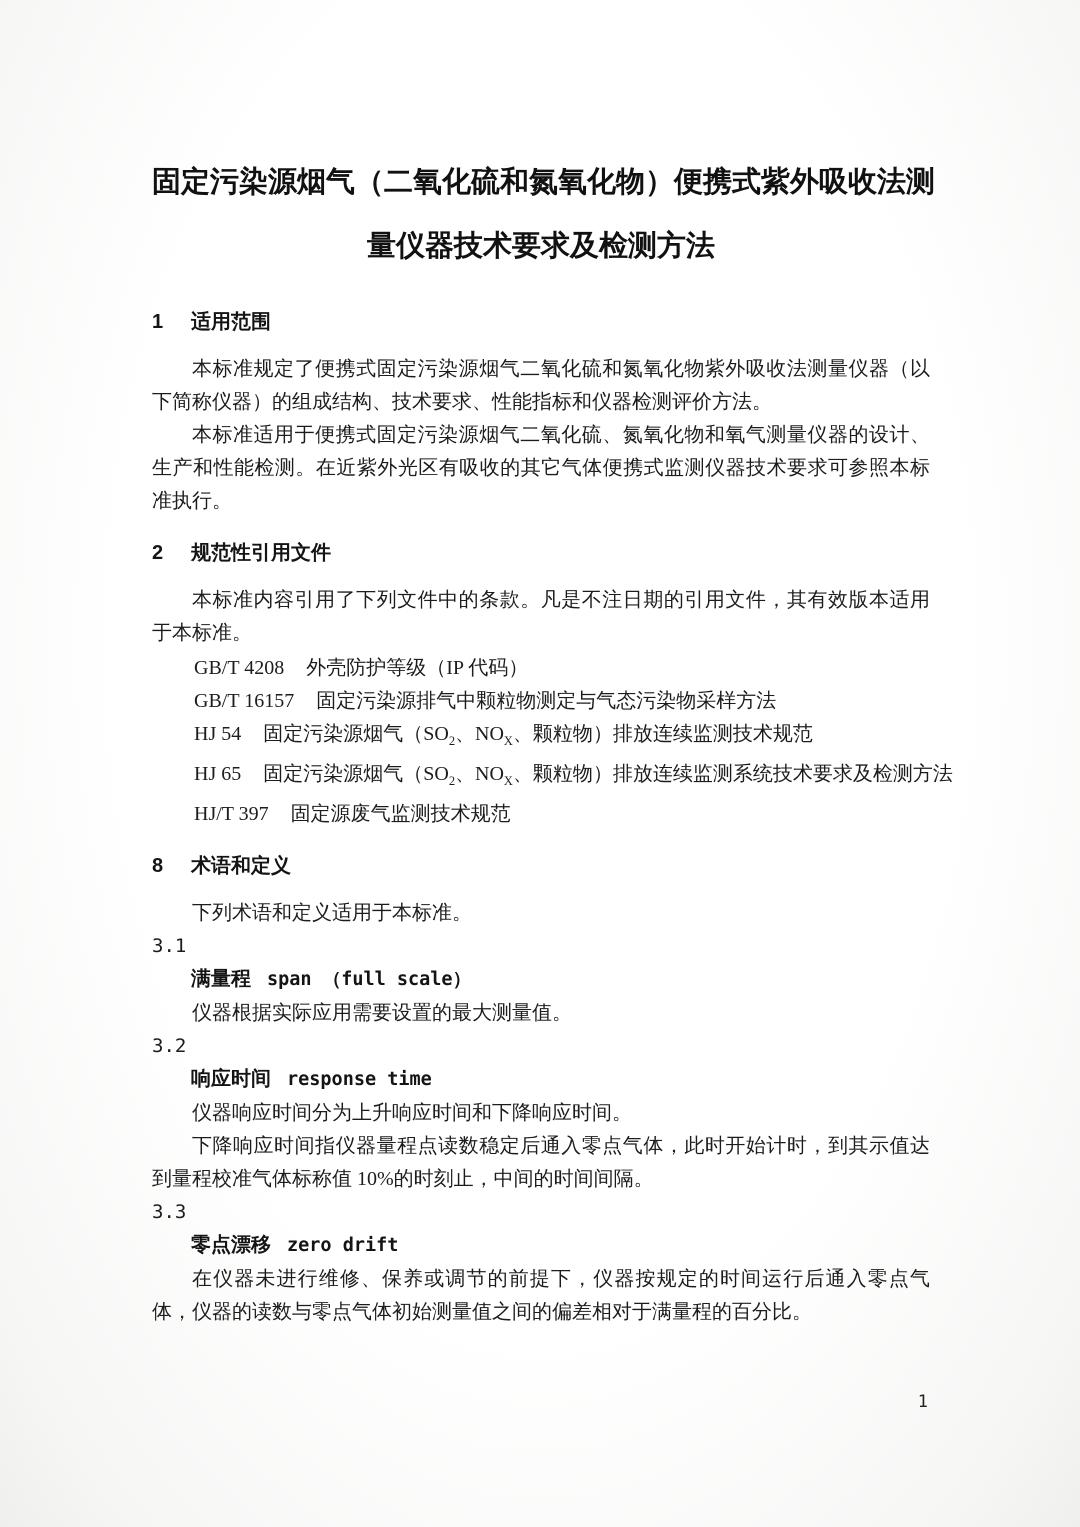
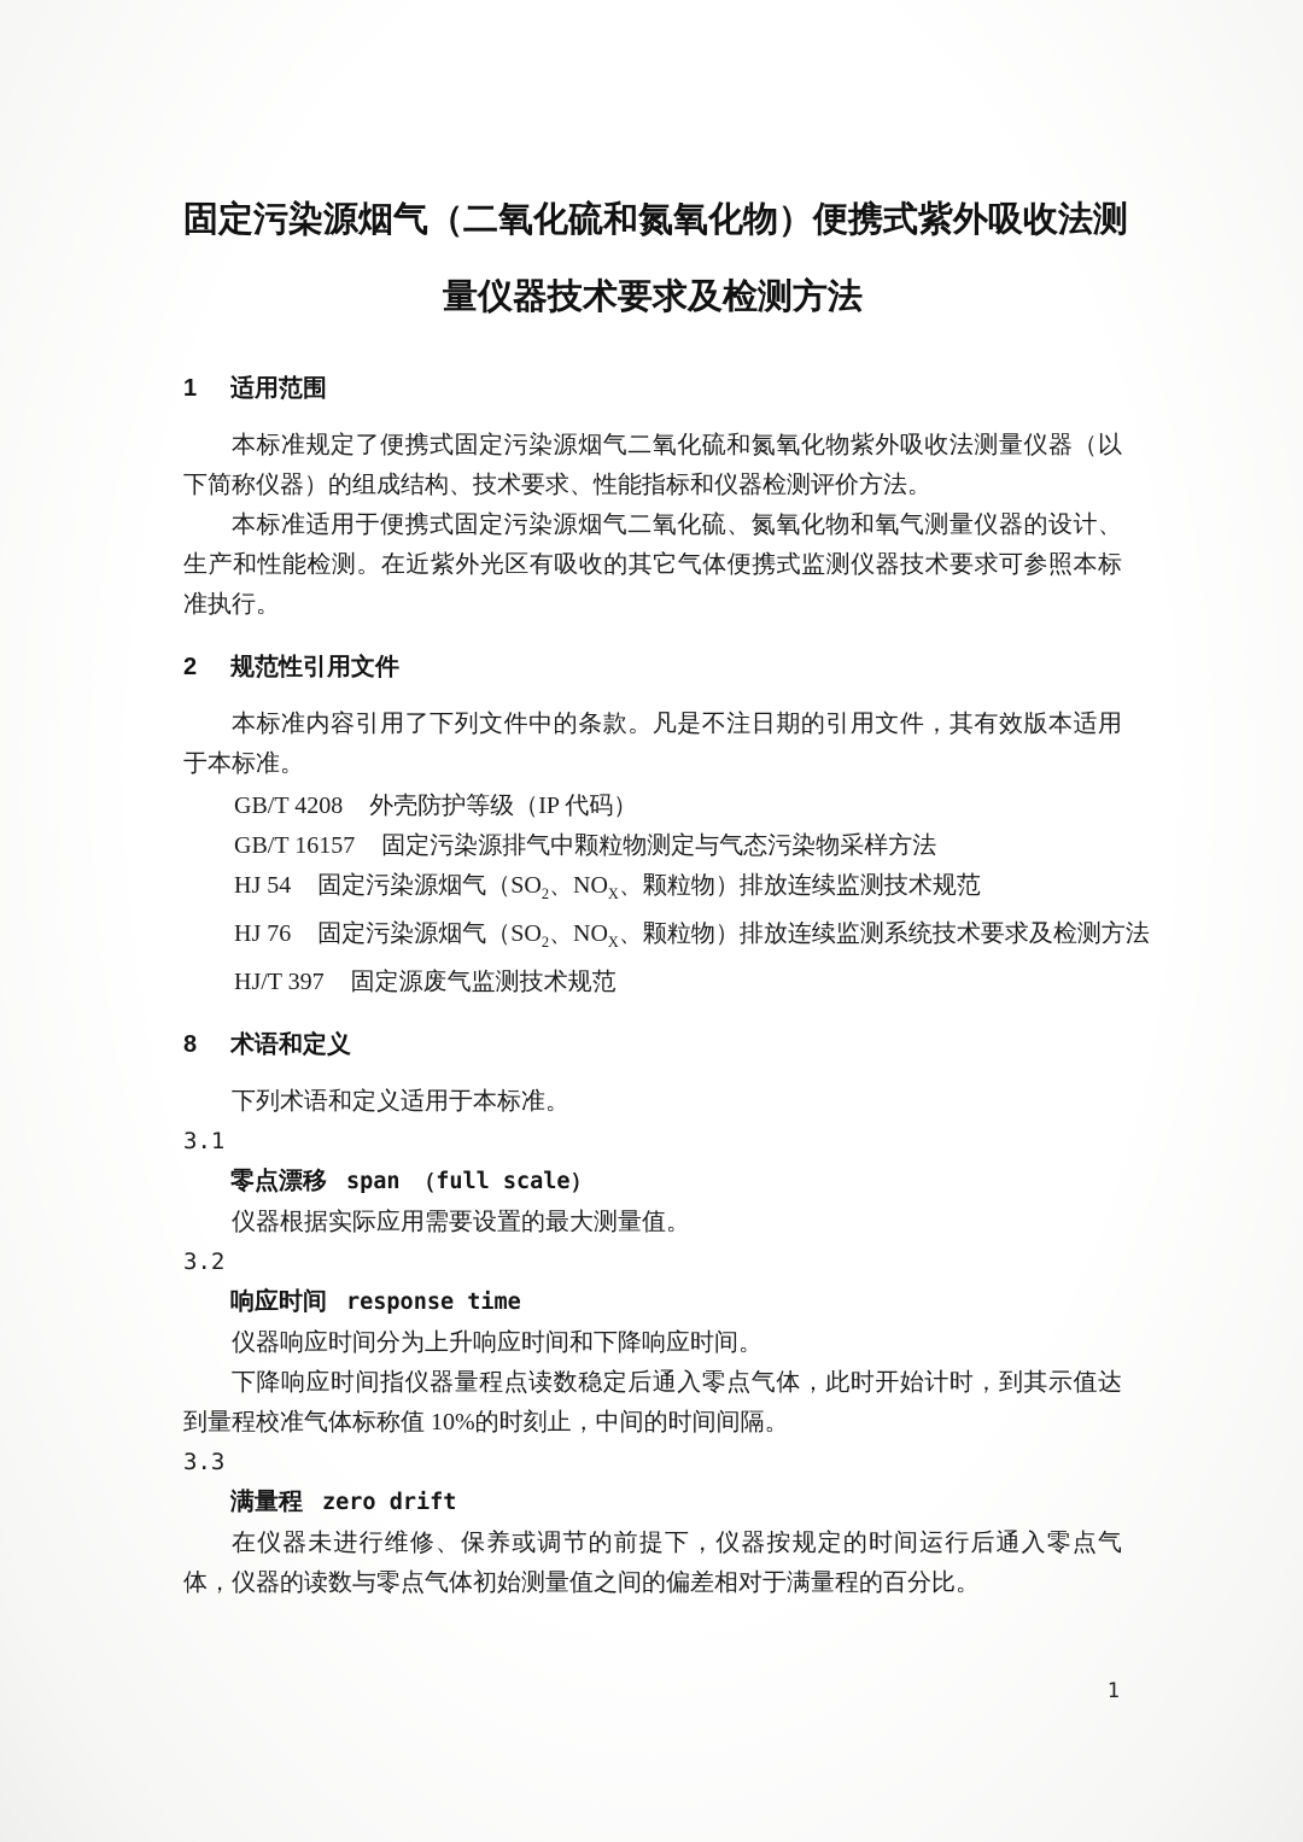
  固定污染源烟气（二氧化硫和氮氧化物）便携式紫外吸收法测
  量仪器技术要求及检测方法
  1
  适用范围
  本标准规定了便携式固定污染源烟气二氧化硫和氮氧化物紫外吸收法测量仪器（以下简称仪器）的组成结构、技术要求、性能指标和仪器检测评价方法。
  本标准适用于便携式固定污染源烟气二氧化硫、氮氧化物和氧气测量仪器的设计、生产和性能检测。在近紫外光区有吸收的其它气体便携式监测仪器技术要求可参照本标准执行。
  2
  规范性引用文件
  本标准内容引用了下列文件中的条款。凡是不注日期的引用文件，其有效版本适用于本标准。
  GB/T 4208 外壳防护等级（IP 代码）
  GB/T 16157 固定污染源排气中颗粒物测定与气态污染物采样方法
  HJ 54 固定污染源烟气（SO2、NOX、颗粒物）排放连续监测技术规范
- HJ 65 固定污染源烟气（SO2、NOX、颗粒物）排放连续监测系统技术要求及检测方法
+ HJ 76 固定污染源烟气（SO2、NOX、颗粒物）排放连续监测系统技术要求及检测方法
  HJ/T 397 固定源废气监测技术规范
  8
  术语和定义
  下列术语和定义适用于本标准。
  3.1
- 满量程 span （full scale）
+ 零点漂移 span （full scale）
  仪器根据实际应用需要设置的最大测量值。
  3.2
  响应时间 response time
  仪器响应时间分为上升响应时间和下降响应时间。
  下降响应时间指仪器量程点读数稳定后通入零点气体，此时开始计时，到其示值达到量程校准气体标称值 10%的时刻止，中间的时间间隔。
  3.3
- 零点漂移 zero drift
+ 满量程 zero drift
  在仪器未进行维修、保养或调节的前提下，仪器按规定的时间运行后通入零点气体，仪器的读数与零点气体初始测量值之间的偏差相对于满量程的百分比。
  1
